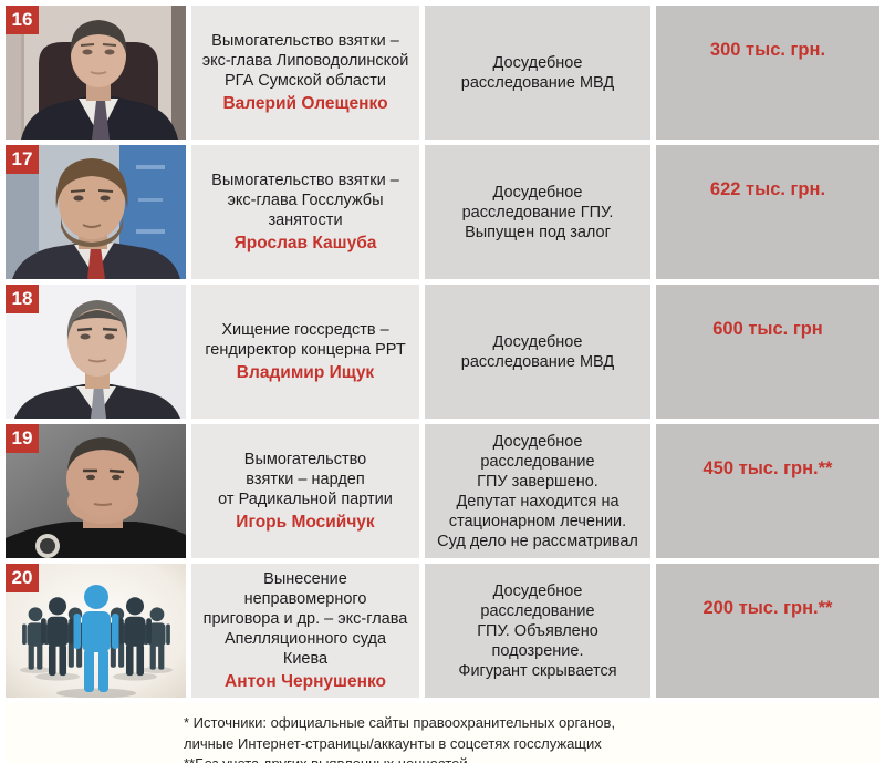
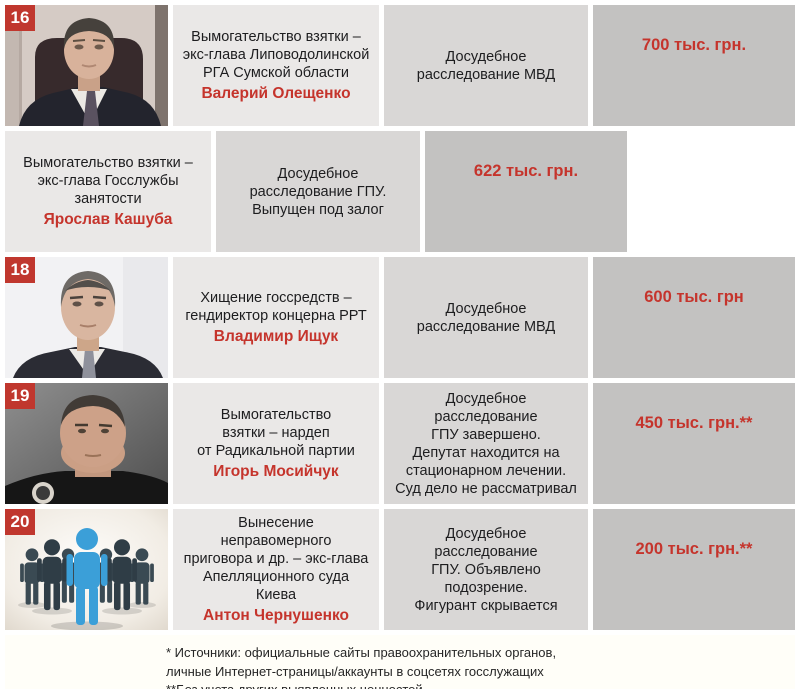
  16
  Вымогательство взятки –
  экс-глава Липоводолинской
  РГА Сумской области
  Валерий Олещенко
  Досудебное
  расследование МВД
- 300 тыс. грн.
+ 700 тыс. грн.
- 17
  Вымогательство взятки –
  экс-глава Госслужбы
  занятости
  Ярослав Кашуба
  Досудебное
  расследование ГПУ.
  Выпущен под залог
  622 тыс. грн.
  18
  Хищение госсредств –
  гендиректор концерна РРТ
  Владимир Ищук
  Досудебное
  расследование МВД
  600 тыс. грн
  19
  Вымогательство
  взятки – нардеп
  от Радикальной партии
  Игорь Мосийчук
  Досудебное расследование
  ГПУ завершено.
  Депутат находится на
  стационарном лечении.
  Суд дело не рассматривал
  450 тыс. грн.**
  20
  Вынесение неправомерного
  приговора и др. – экс-глава
  Апелляционного суда Киева
  Антон Чернушенко
  Досудебное расследование
  ГПУ. Объявлено подозрение.
  Фигурант скрывается
  200 тыс. грн.**
  * Источники: официальные сайты правоохранительных органов,
  личные Интернет-страницы/аккаунты в соцсетях госслужащих
